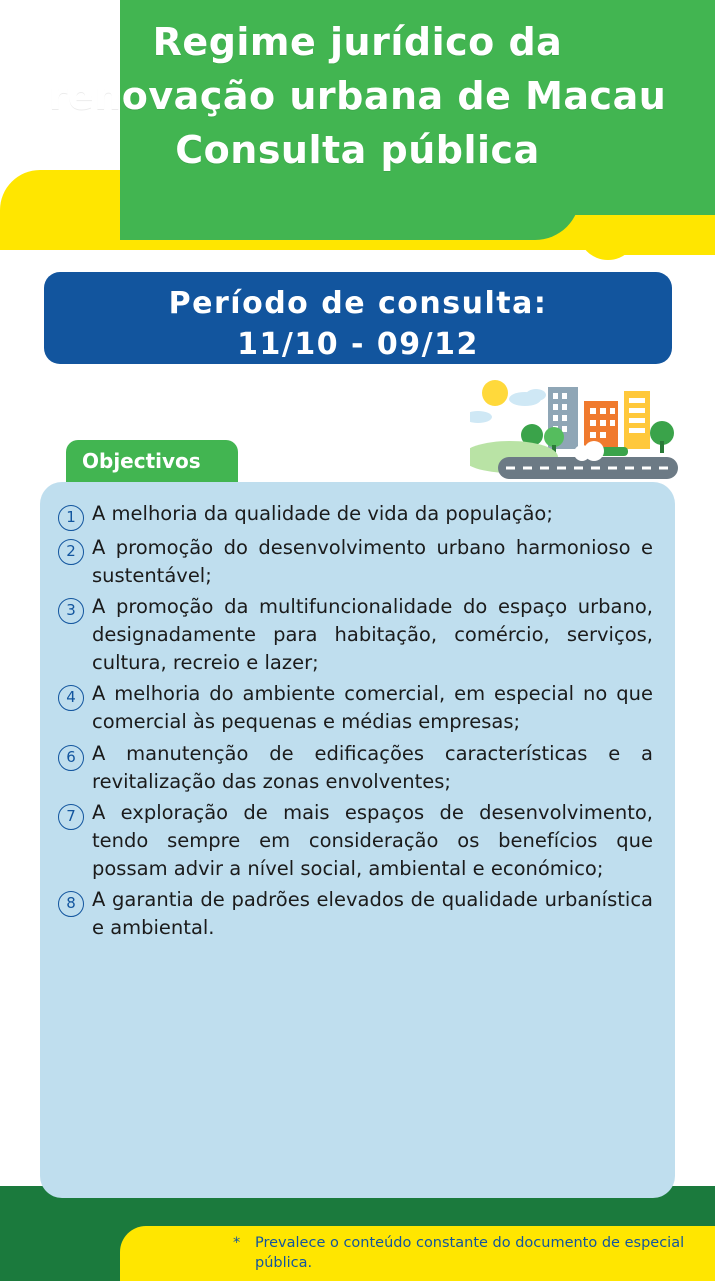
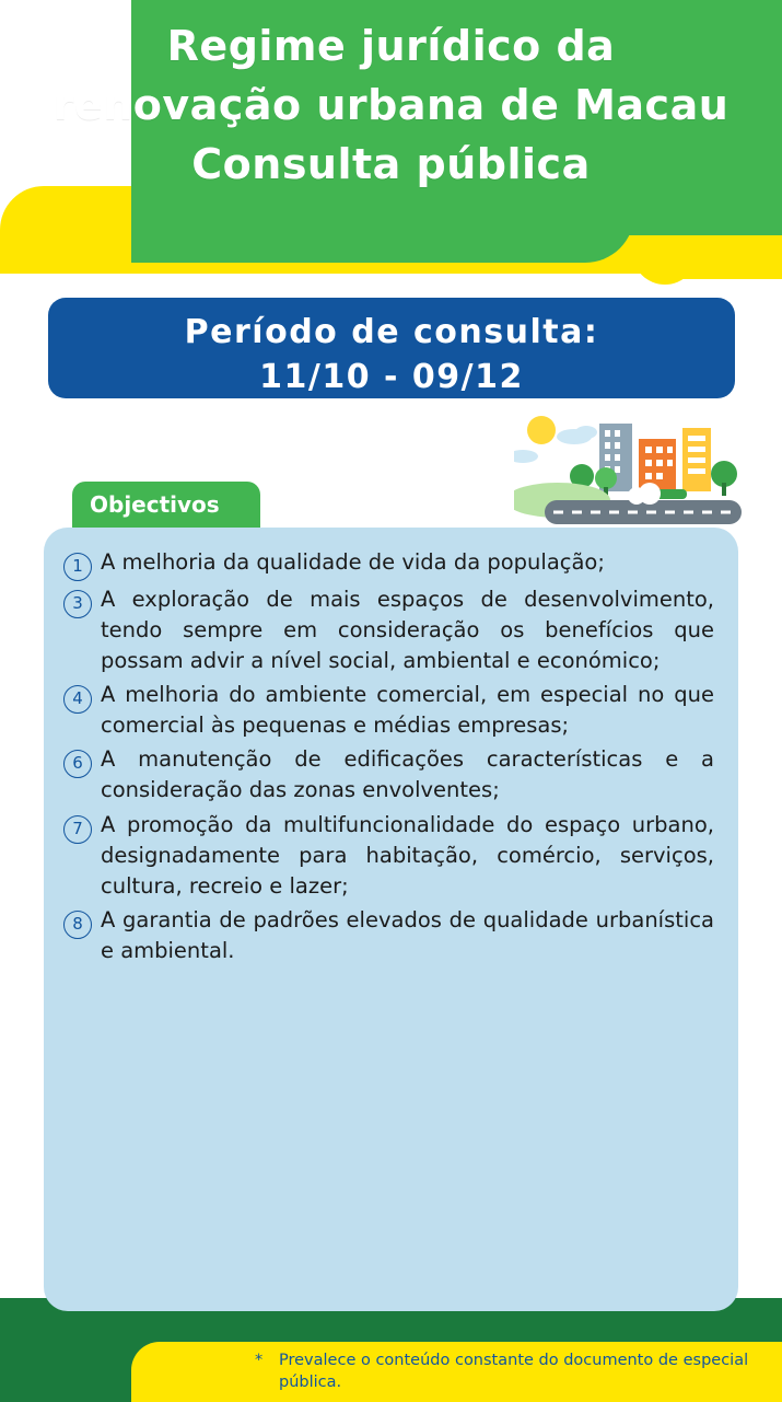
  Regime jurídico da
  renovação urbana de Macau
  Consulta pública
  Período de consulta:
  11/10 - 09/12
  Objectivos
  1
  A melhoria da qualidade de vida da população;
- 2
- A promoção do desenvolvimento urbano harmonioso e sustentável;
  3
- A promoção da multifuncionalidade do espaço urbano, designadamente para habitação, comércio, serviços, cultura, recreio e lazer;
+ A exploração de mais espaços de desenvolvimento, tendo sempre em consideração os benefícios que possam advir a nível social, ambiental e económico;
  4
  A melhoria do ambiente comercial, em especial no que comercial às pequenas e médias empresas;
  6
- A manutenção de edificações características e a revitalização das zonas envolventes;
+ A manutenção de edificações características e a consideração das zonas envolventes;
  7
- A exploração de mais espaços de desenvolvimento, tendo sempre em consideração os benefícios que possam advir a nível social, ambiental e económico;
+ A promoção da multifuncionalidade do espaço urbano, designadamente para habitação, comércio, serviços, cultura, recreio e lazer;
  8
  A garantia de padrões elevados de qualidade urbanística e ambiental.
  *
  Prevalece o conteúdo constante do documento de especial pública.
